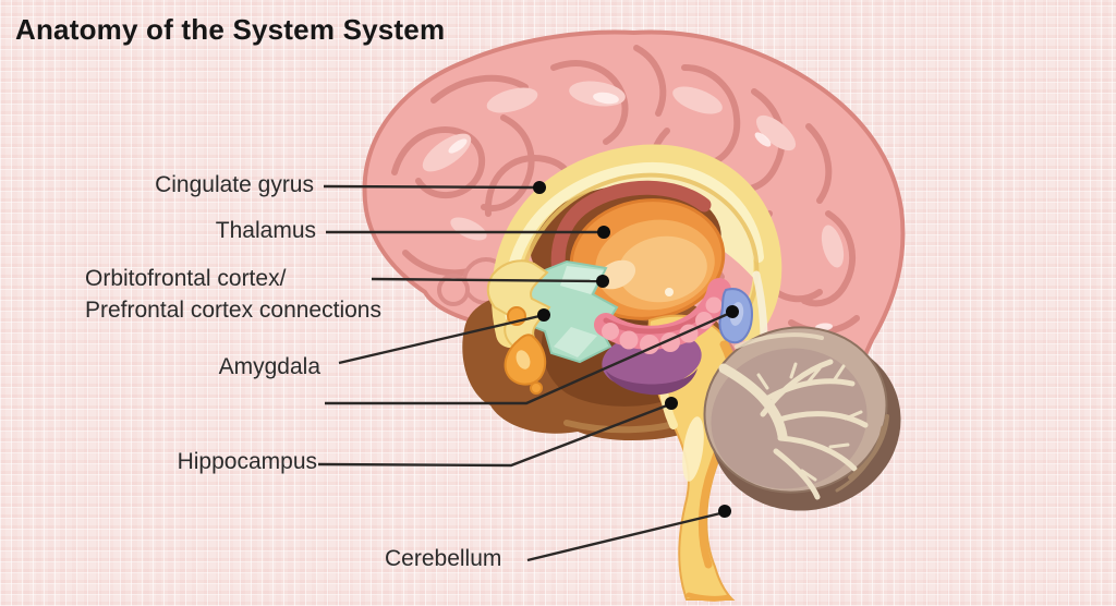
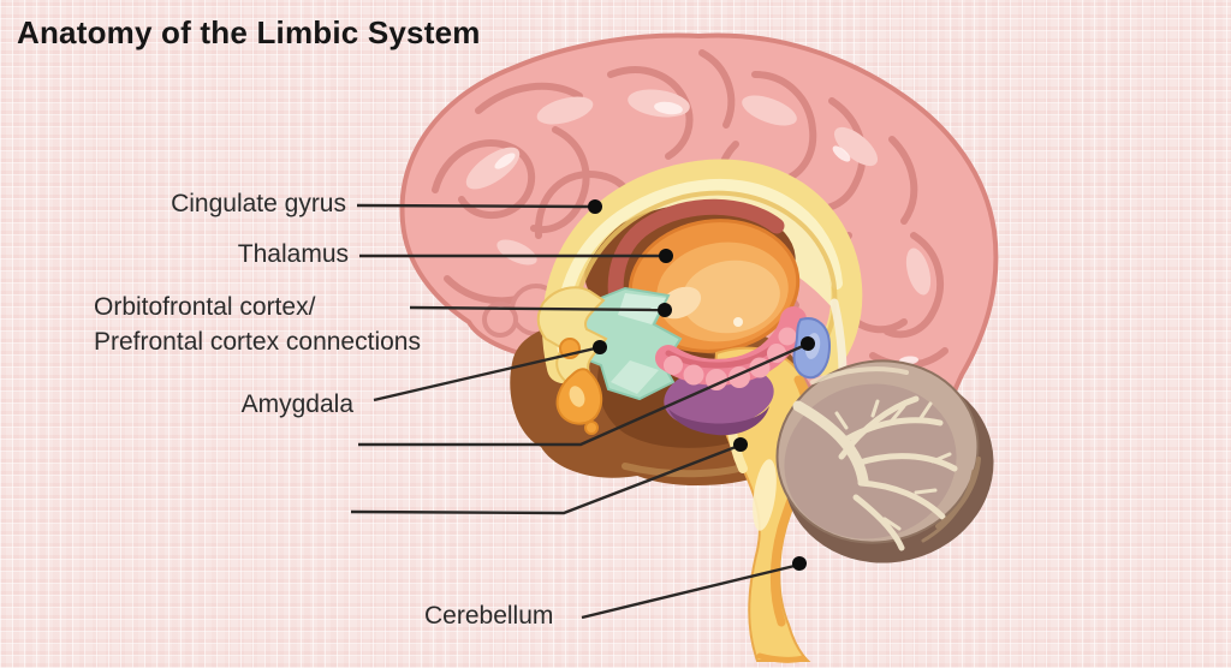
- Anatomy of the System System
+ Anatomy of the Limbic System
  Cingulate gyrus
  Thalamus
  Orbitofrontal cortex/
  Prefrontal cortex connections
  Amygdala
- Hippocampus
  Cerebellum
